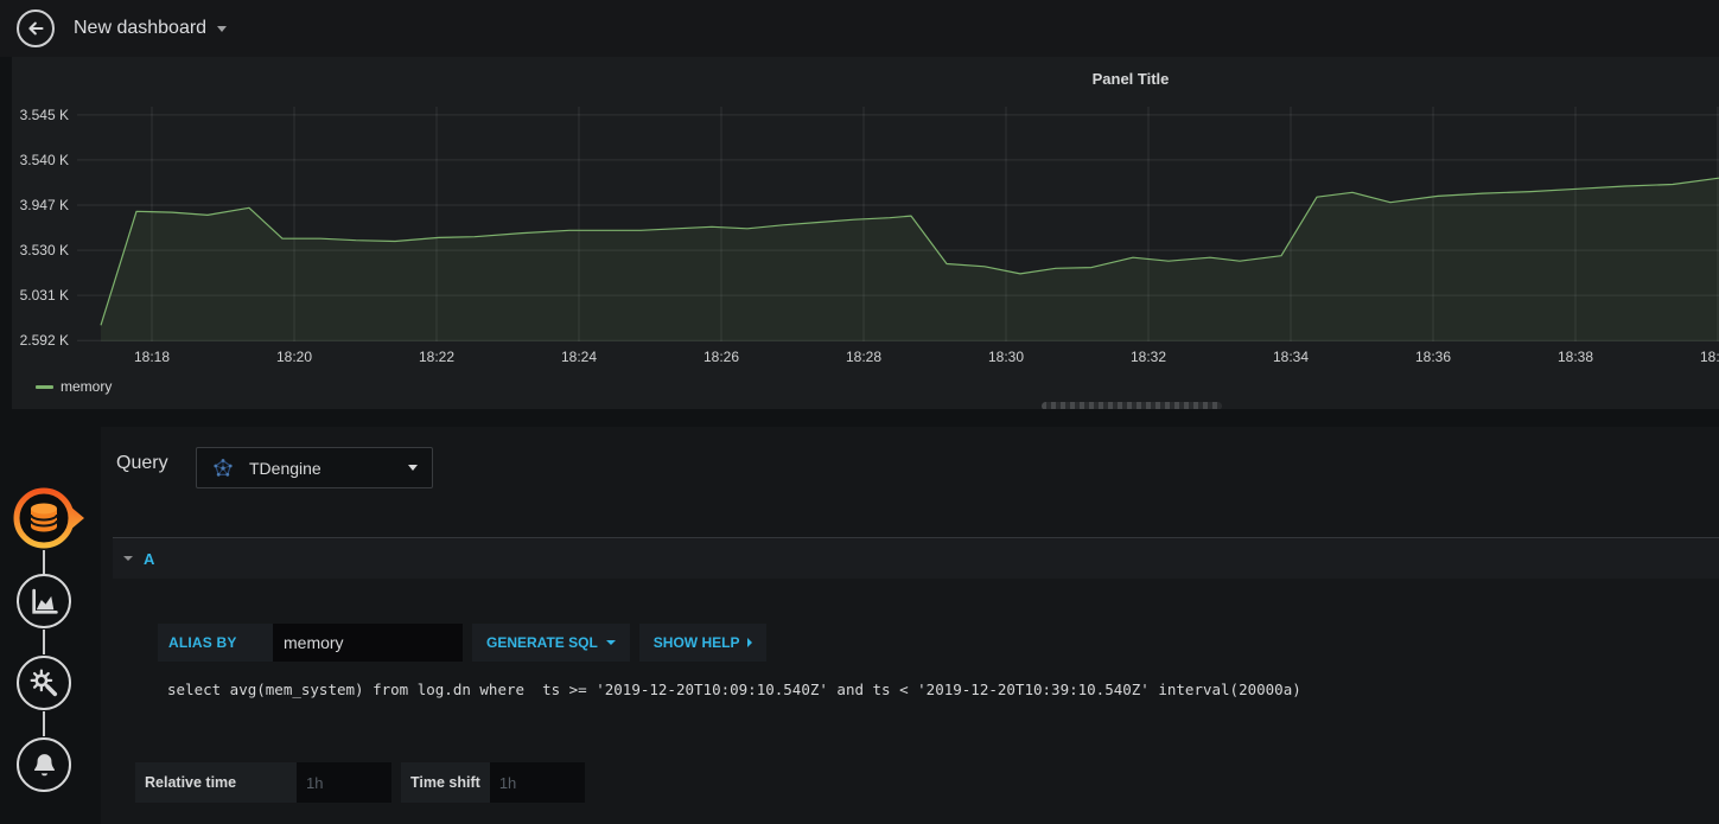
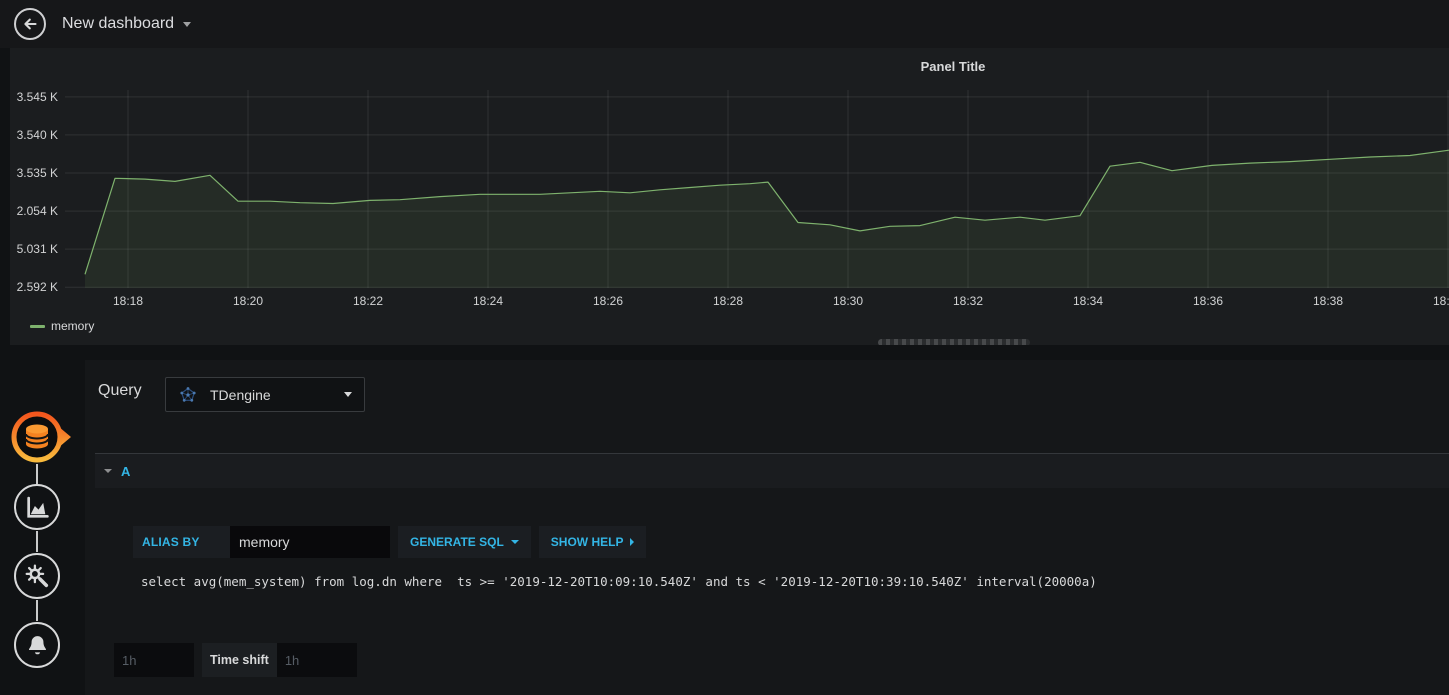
  New dashboard
  Panel Title
  18:18
  18:20
  18:22
  18:24
  18:26
  18:28
  18:30
  18:32
  18:34
  18:36
  18:38
  3.545 K
  3.540 K
- 3.947 K
+ 3.535 K
- 3.530 K
+ 2.054 K
  5.031 K
  2.592 K
  memory
  Query
  TDengine
  A
  ALIAS BY
  memory
  GENERATE SQL
  SHOW HELP
  select avg(mem_system) from log.dn where ts >= '2019-12-20T10:09:10.540Z' and ts < '2019-12-20T10:39:10.540Z' interval(20000a)
- Relative time
  1h
  Time shift
  1h
